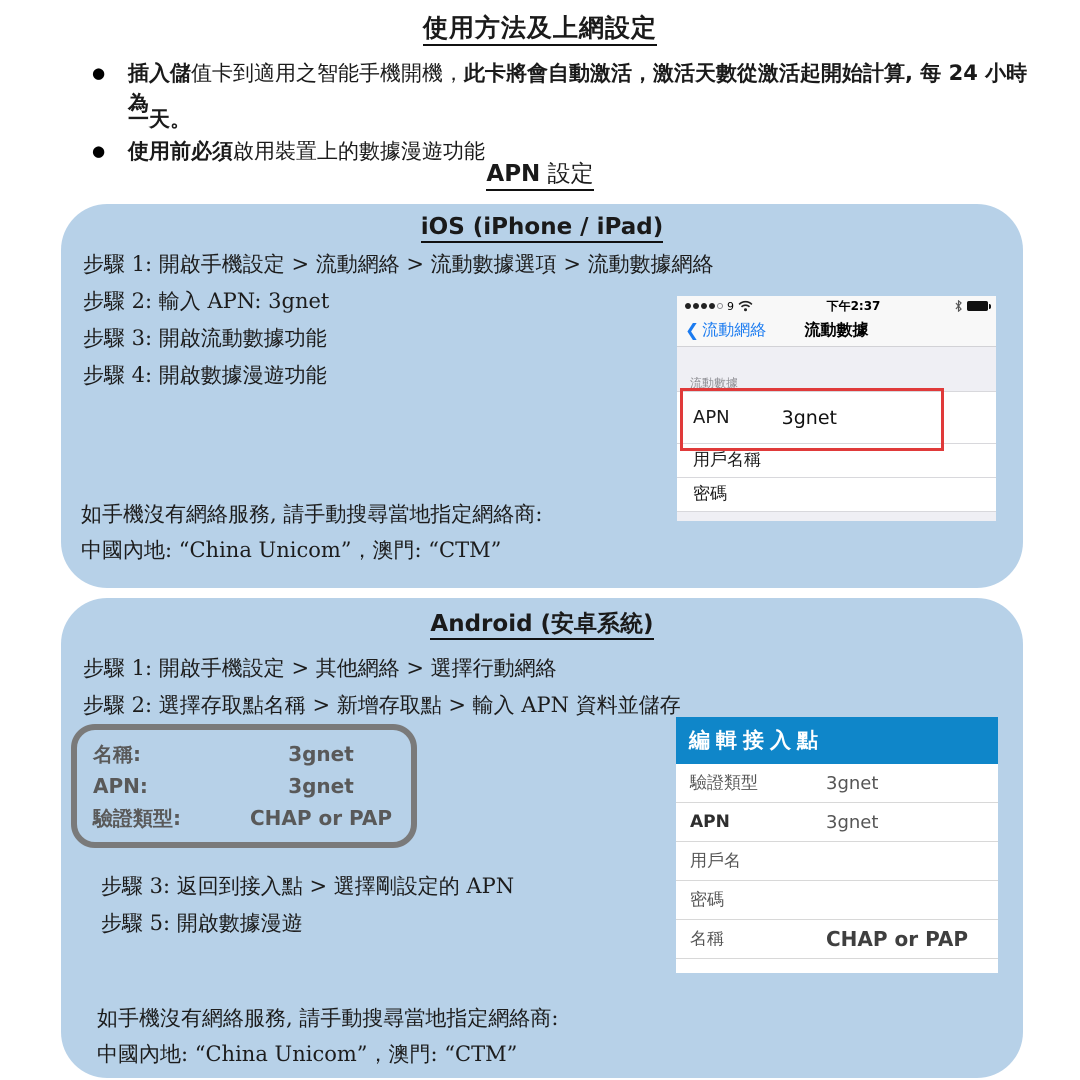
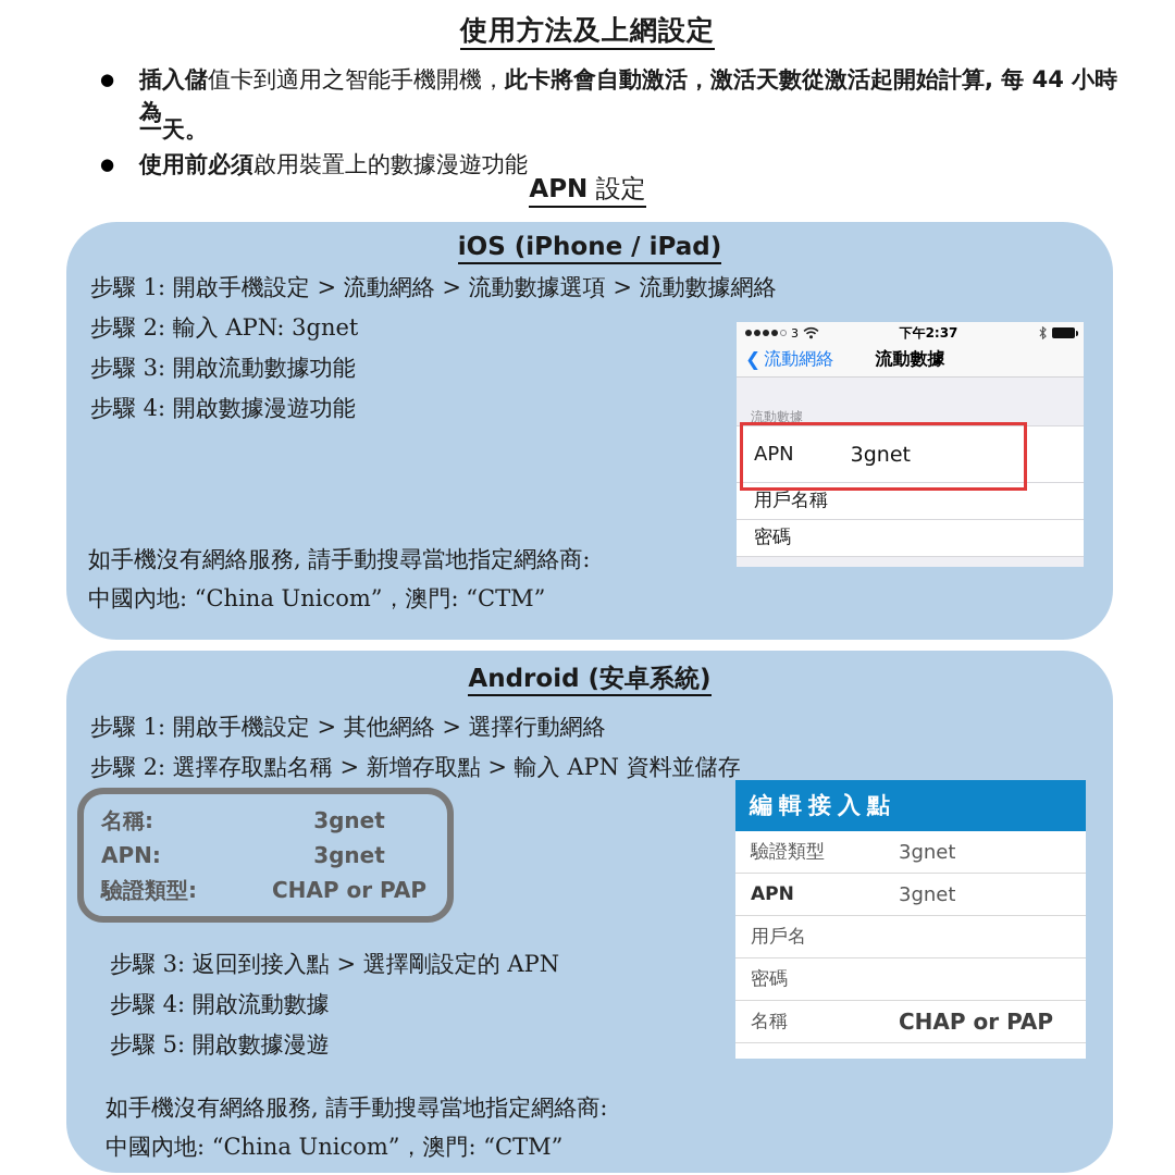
  使用方法及上網設定
  ●
- 插入儲值卡到適用之智能手機開機，此卡將會自動激活，激活天數從激活起開始計算, 每 24 小時為
+ 插入儲值卡到適用之智能手機開機，此卡將會自動激活，激活天數從激活起開始計算, 每 44 小時為
  一天。
  ●
  使用前必須啟用裝置上的數據漫遊功能
  APN 設定
  iOS (iPhone / iPad)
  步驟 1: 開啟手機設定 > 流動網絡 > 流動數據選項 > 流動數據網絡
  步驟 2: 輸入 APN: 3gnet
  步驟 3: 開啟流動數據功能
  步驟 4: 開啟數據漫遊功能
- 9
+ 3
  下午2:37
  ❮
  流動網絡
  流動數據
  流動數據
  APN
  3gnet
  用戶名稱
  密碼
  如手機沒有網絡服務, 請手動搜尋當地指定網絡商:
  中國內地: “China Unicom”，澳門: “CTM”
  Android (安卓系統)
  步驟 1: 開啟手機設定 > 其他網絡 > 選擇行動網絡
  步驟 2: 選擇存取點名稱 > 新增存取點 > 輸入 APN 資料並儲存
  名稱:
  3gnet
  APN:
  3gnet
  驗證類型:
  CHAP or PAP
  步驟 3: 返回到接入點 > 選擇剛設定的 APN
+ 步驟 4: 開啟流動數據
  步驟 5: 開啟數據漫遊
  編輯接入點
  驗證類型
  3gnet
  APN
  3gnet
  用戶名
  密碼
  名稱
  CHAP or PAP
  如手機沒有網絡服務, 請手動搜尋當地指定網絡商:
  中國內地: “China Unicom”，澳門: “CTM”
